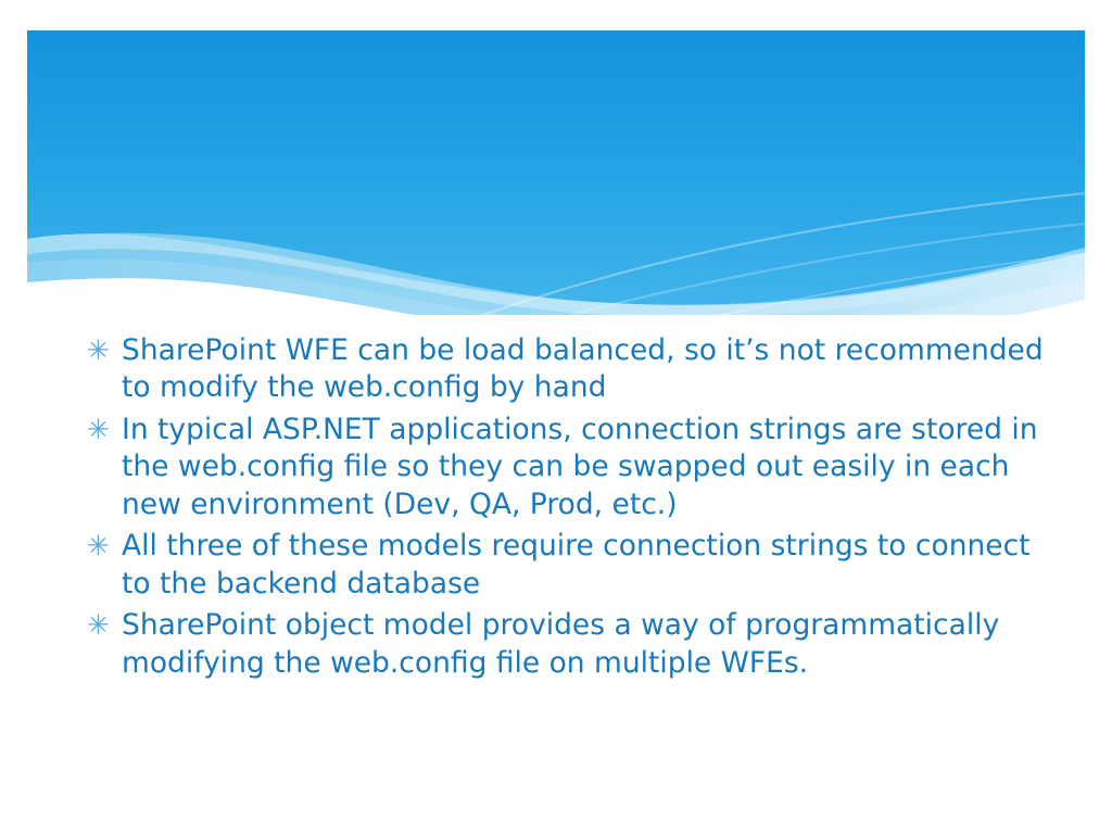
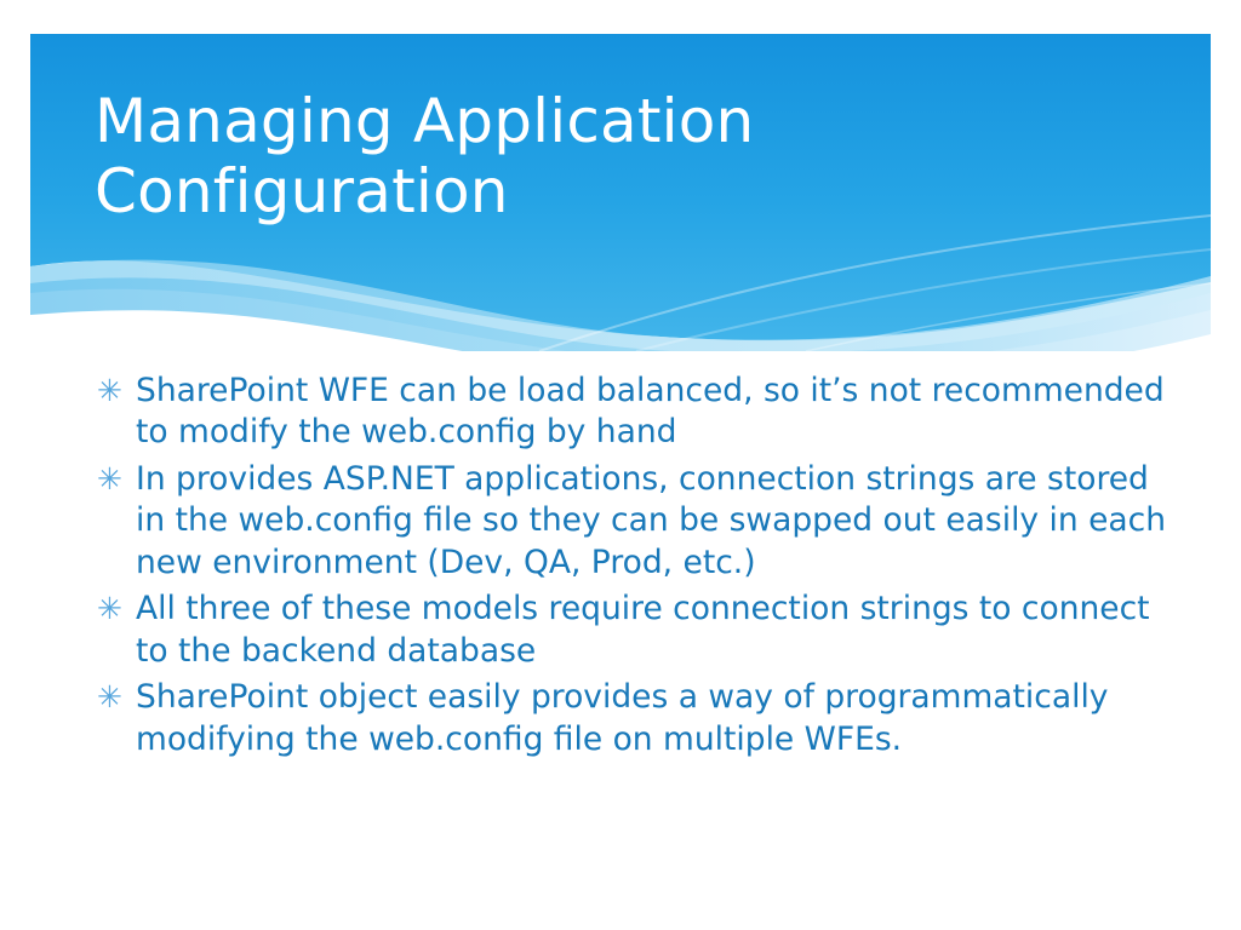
+ Managing Application Configuration
  ✳
  SharePoint WFE can be load balanced, so it’s not recommended to modify the web.config by hand
  ✳
- In typical ASP.NET applications, connection strings are stored in the web.config file so they can be swapped out easily in each new environment (Dev, QA, Prod, etc.)
+ In provides ASP.NET applications, connection strings are stored in the web.config file so they can be swapped out easily in each new environment (Dev, QA, Prod, etc.)
  ✳
  All three of these models require connection strings to connect to the backend database
  ✳
- SharePoint object model provides a way of programmatically modifying the web.config file on multiple WFEs.
+ SharePoint object easily provides a way of programmatically modifying the web.config file on multiple WFEs.
